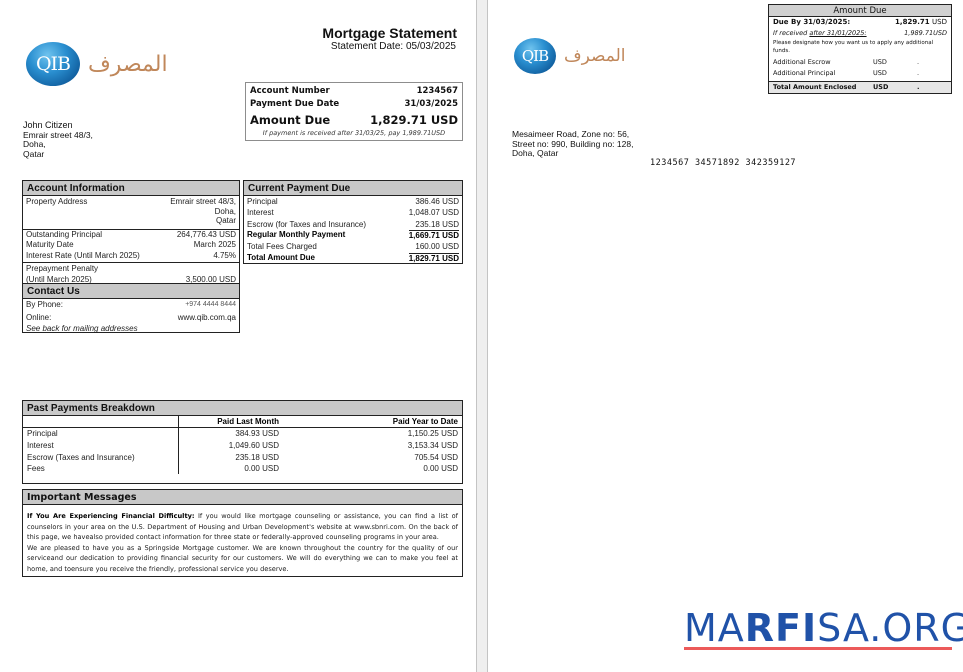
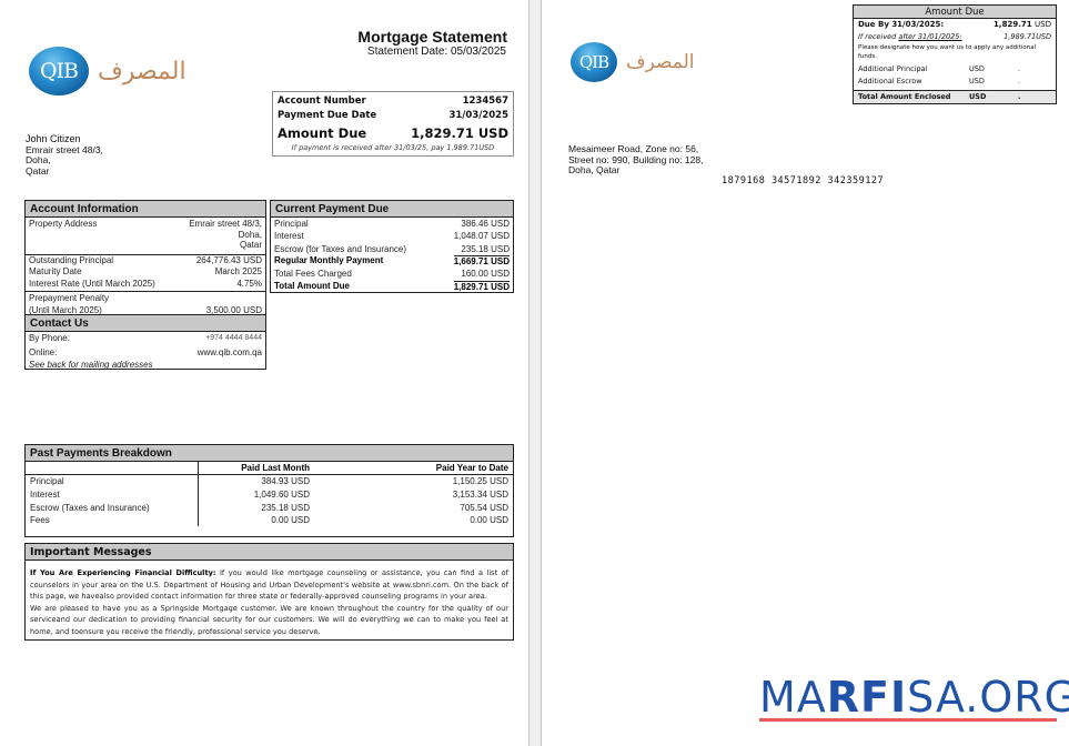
  QIB
  المصرف
  Mortgage Statement
  Statement Date: 05/03/2025
  Account Number
  1234567
  Payment Due Date
  31/03/2025
  Amount Due
  1,829.71 USD
  If payment is received after 31/03/25, pay 1,989.71USD
  John Citizen
  Emrair street 48/3,
  Doha,
  Qatar
  Account Information
  Property Address
  Emrair street 48/3,
  Doha,
  Qatar
  Outstanding Principal
  264,776.43 USD
  Maturity Date
  March 2025
  Interest Rate (Until March 2025)
  4.75%
  Prepayment Penalty
  (Until March 2025)
  3,500.00 USD
  Contact Us
  By Phone:
  Online:
  www.qib.com.qa
  See back for mailing addresses
  Current Payment Due
  Principal
  386.46 USD
  Interest
  1,048.07 USD
  Escrow (for Taxes and Insurance)
  235.18 USD
  Regular Monthly Payment
  1,669.71 USD
  Total Fees Charged
  160.00 USD
  Total Amount Due
  1,829.71 USD
  Past Payments Breakdown
  	Paid Last Month	Paid Year to Date
  Principal	384.93 USD	1,150.25 USD
  Interest	1,049.60 USD	3,153.34 USD
  Escrow (Taxes and Insurance)	235.18 USD	705.54 USD
  Fees	0.00 USD	0.00 USD
  Important Messages
  If You Are Experiencing Financial Difficulty: If you would like mortgage counseling or assistance, you can find a list of counselors in your area on the U.S. Department of Housing and Urban Development's website at www.sbnri.com. On the back of this page, we havealso provided contact information for three state or federally-approved counseling programs in your area.
  We are pleased to have you as a Springside Mortgage customer. We are known throughout the country for the quality of our serviceand our dedication to providing financial security for our customers. We will do everything we can to make you feel at home, and toensure you receive the friendly, professional service you deserve.
  QIB
  المصرف
  Mesaimeer Road, Zone no: 56,
  Street no: 990, Building no: 128,
  Doha, Qatar
- 1234567 34571892 342359127
+ 1879168 34571892 342359127
  Amount Due
  Due By 31/03/2025:
  1,829.71
  USD
  If received after 31/01/2025:
  1,989.71USD
- Additional Escrow
+ Additional Principal
  USD
  .
- Additional Principal
+ Additional Escrow
  USD
  .
  Total Amount Enclosed
  USD
  .
  MARFISA.ORG
